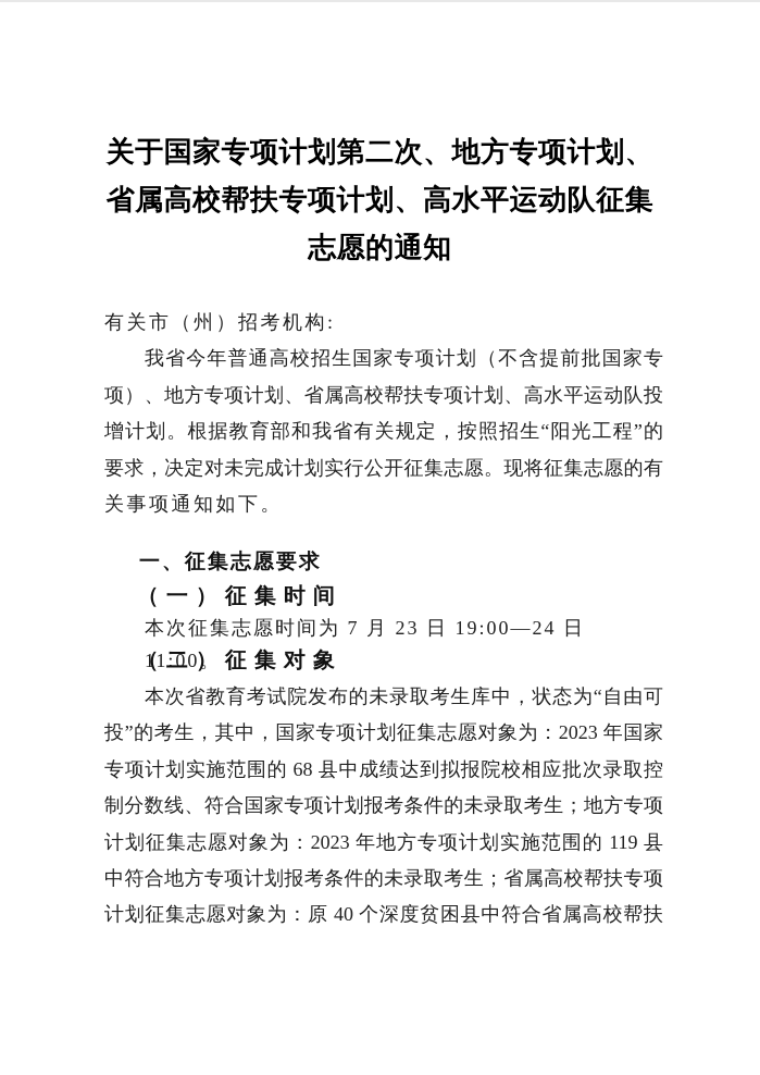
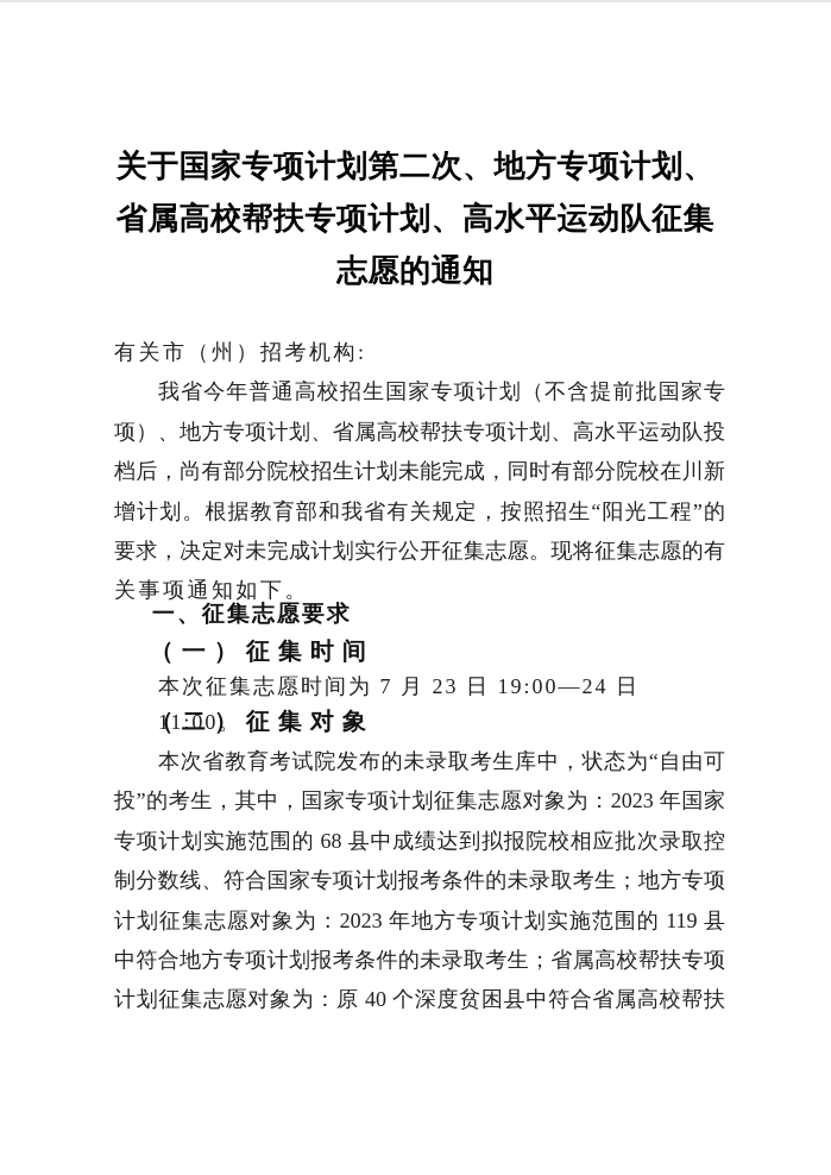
  关于国家专项计划第二次、地方专项计划、
  省属高校帮扶专项计划、高水平运动队征集
  志愿的通知
  有关市（州）招考机构:
  我省今年普通高校招生国家专项计划（不含提前批国家专
  项）、地方专项计划、省属高校帮扶专项计划、高水平运动队投
+ 档后，尚有部分院校招生计划未能完成，同时有部分院校在川新
  增计划。根据教育部和我省有关规定，按照招生“阳光工程”的
  要求，决定对未完成计划实行公开征集志愿。现将征集志愿的有
  关事项通知如下。
  一、征集志愿要求
  （一）征集时间
  本次征集志愿时间为 7 月 23 日 19:00—24 日 11:00。
  （二）征集对象
  本次省教育考试院发布的未录取考生库中，状态为“自由可
  投”的考生，其中，国家专项计划征集志愿对象为：2023 年国家
  专项计划实施范围的 68 县中成绩达到拟报院校相应批次录取控
  制分数线、符合国家专项计划报考条件的未录取考生；地方专项
  计划征集志愿对象为：2023 年地方专项计划实施范围的 119 县
  中符合地方专项计划报考条件的未录取考生；省属高校帮扶专项
  计划征集志愿对象为：原 40 个深度贫困县中符合省属高校帮扶
